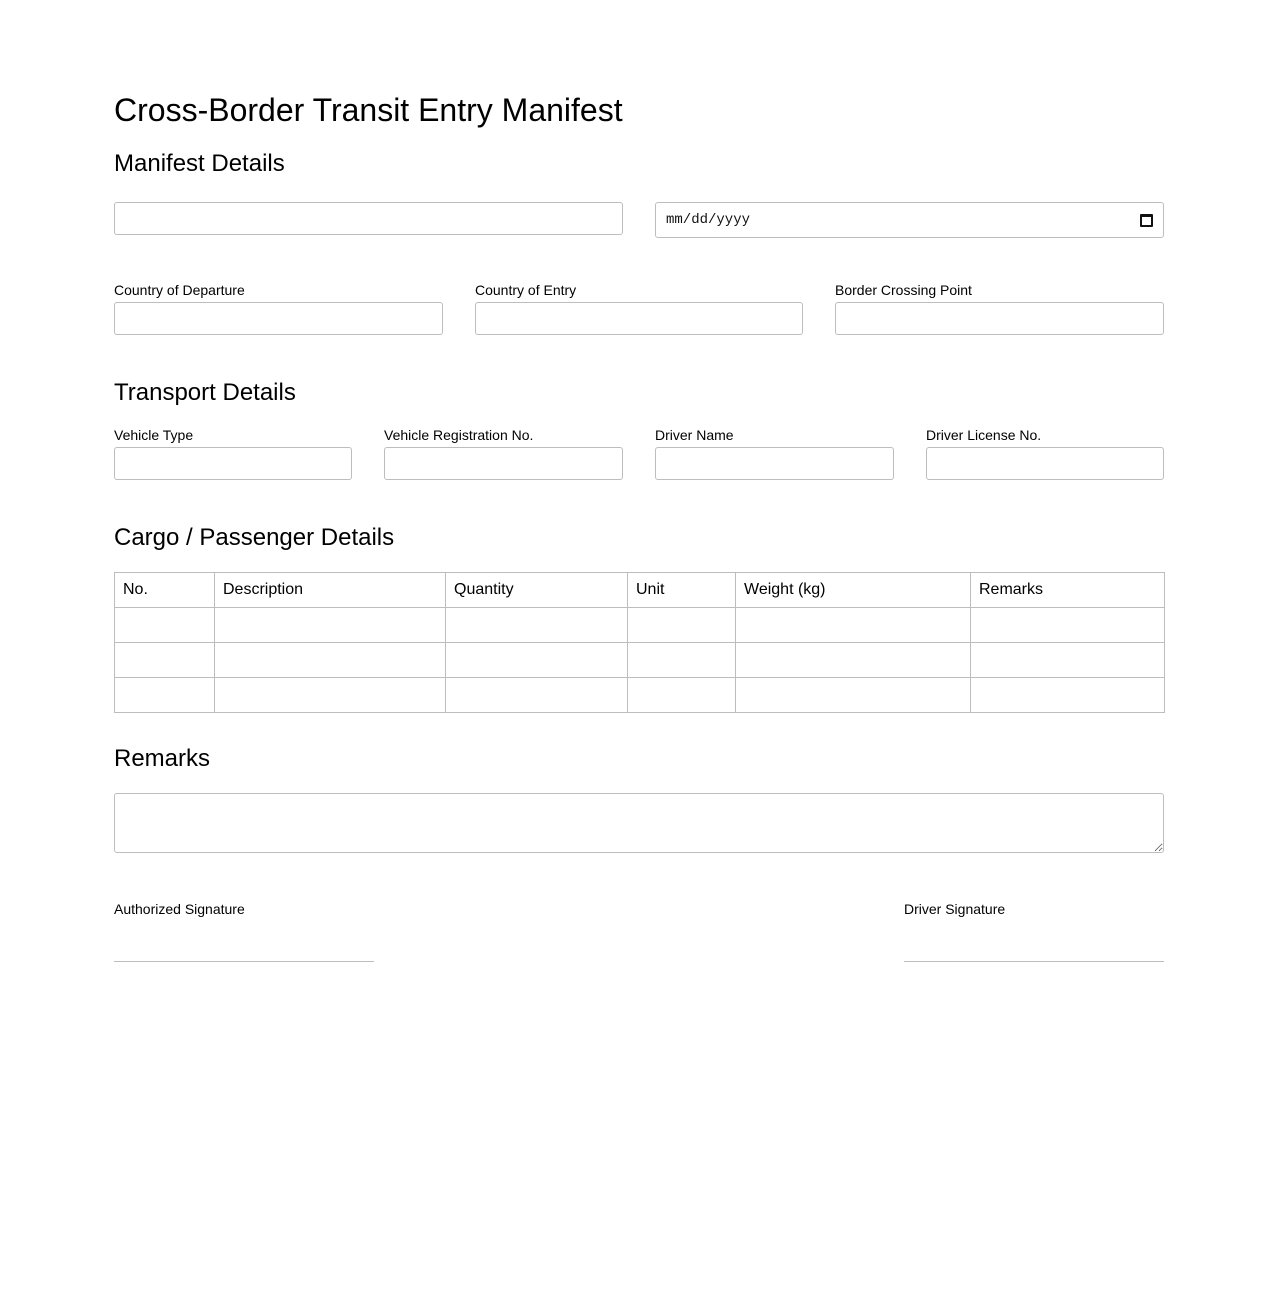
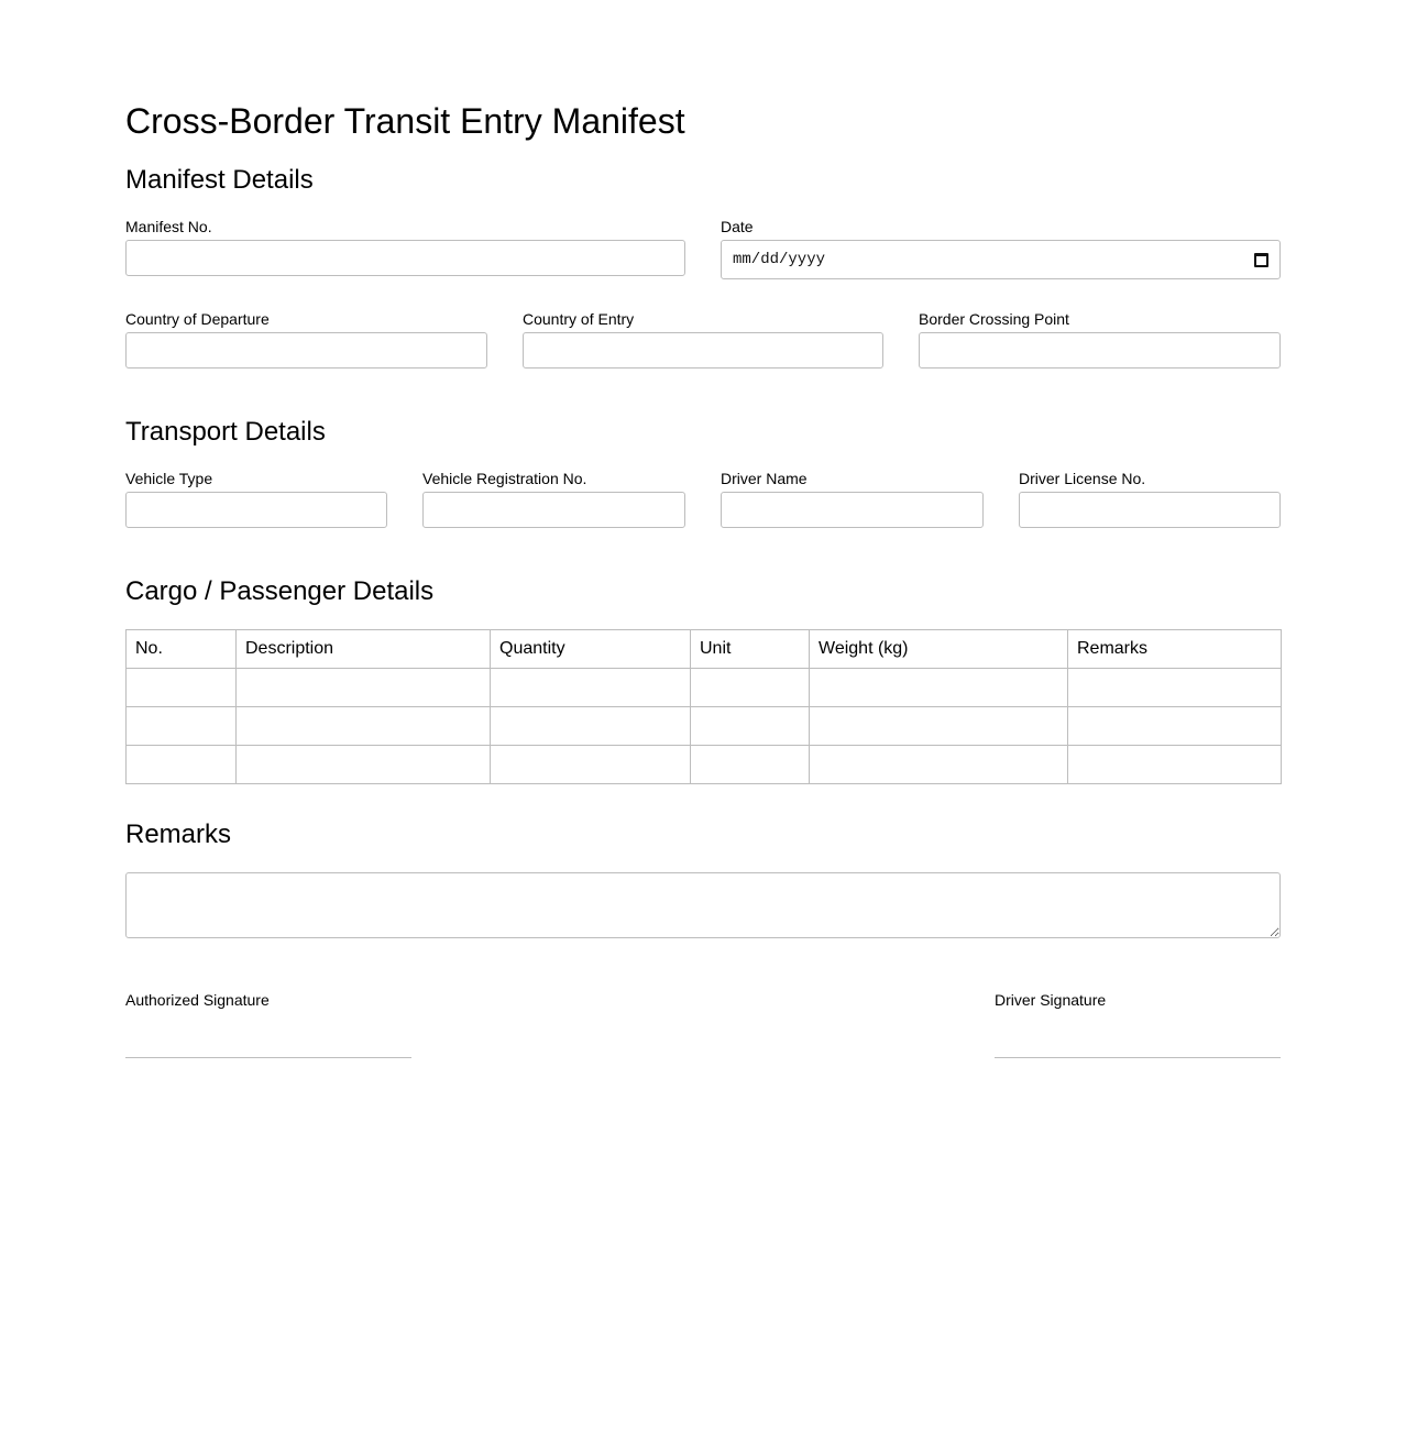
  Cross-Border Transit Entry Manifest
  Manifest Details
+ Manifest No.
+ Date
  mm/dd/yyyy
  Country of Departure
  Country of Entry
  Border Crossing Point
  Transport Details
  Vehicle Type
  Vehicle Registration No.
  Driver Name
  Driver License No.
  Cargo / Passenger Details
  No.	Description	Quantity	Unit	Weight (kg)	Remarks
  Remarks
  Authorized Signature
  Driver Signature
